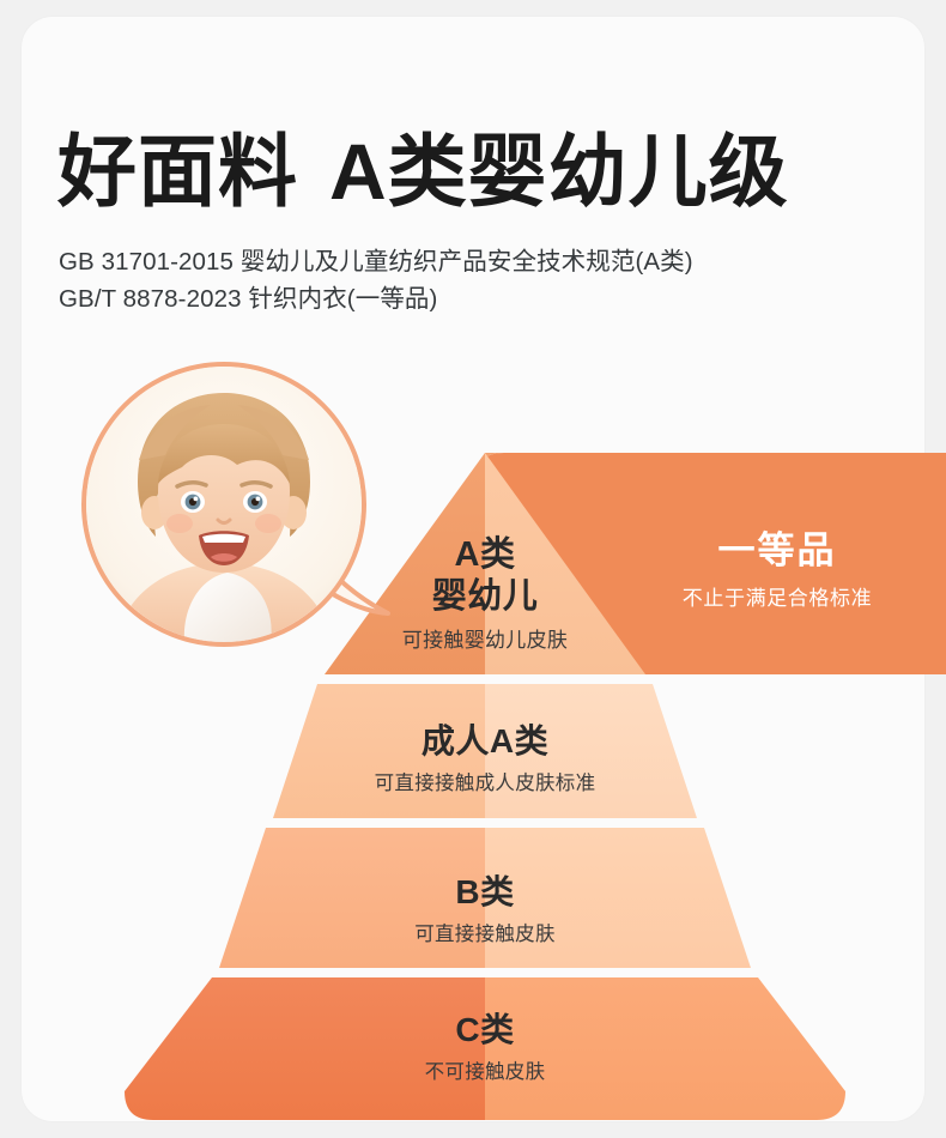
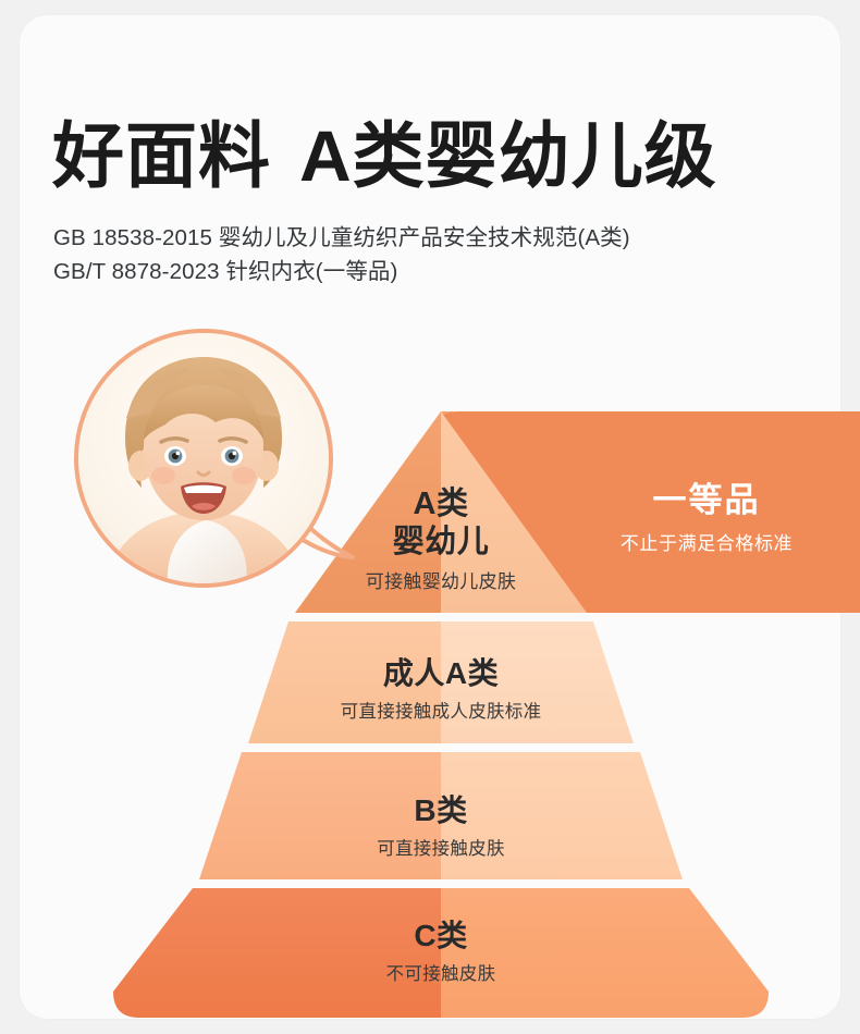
  好面料 A类婴幼儿级
- GB 31701-2015 婴幼儿及儿童纺织产品安全技术规范(A类)
+ GB 18538-2015 婴幼儿及儿童纺织产品安全技术规范(A类)
  GB/T 8878-2023 针织内衣(一等品)
  A类
  婴幼儿
  可接触婴幼儿皮肤
  成人A类
  可直接接触成人皮肤标准
  B类
  可直接接触皮肤
  C类
  不可接触皮肤
  一等品
  不止于满足合格标准
